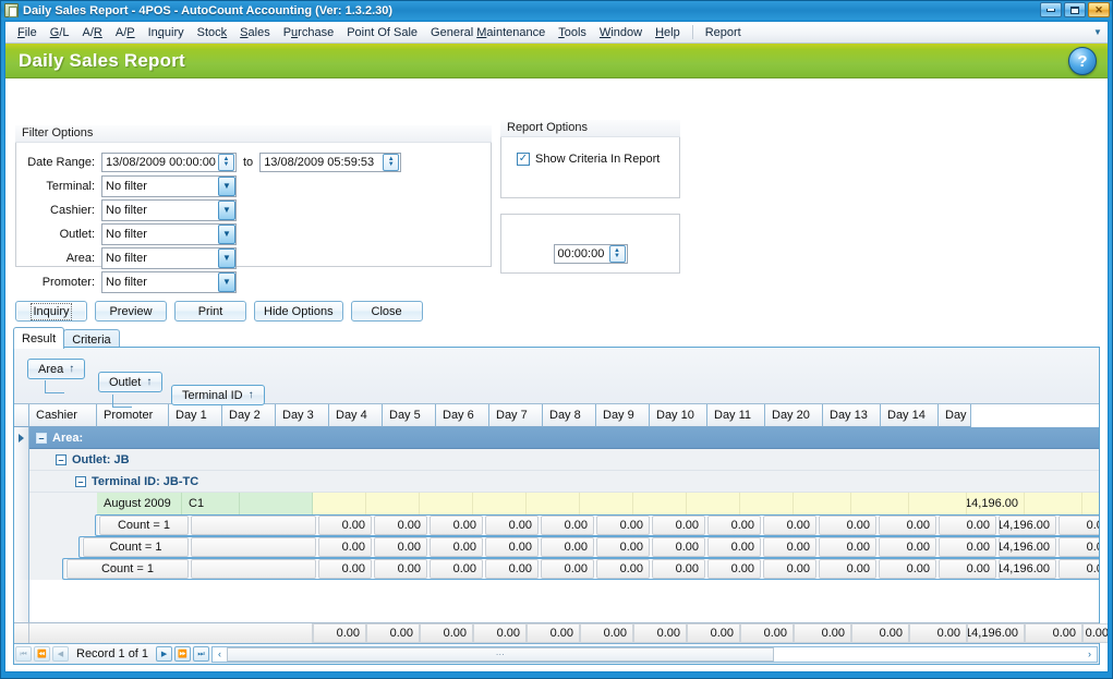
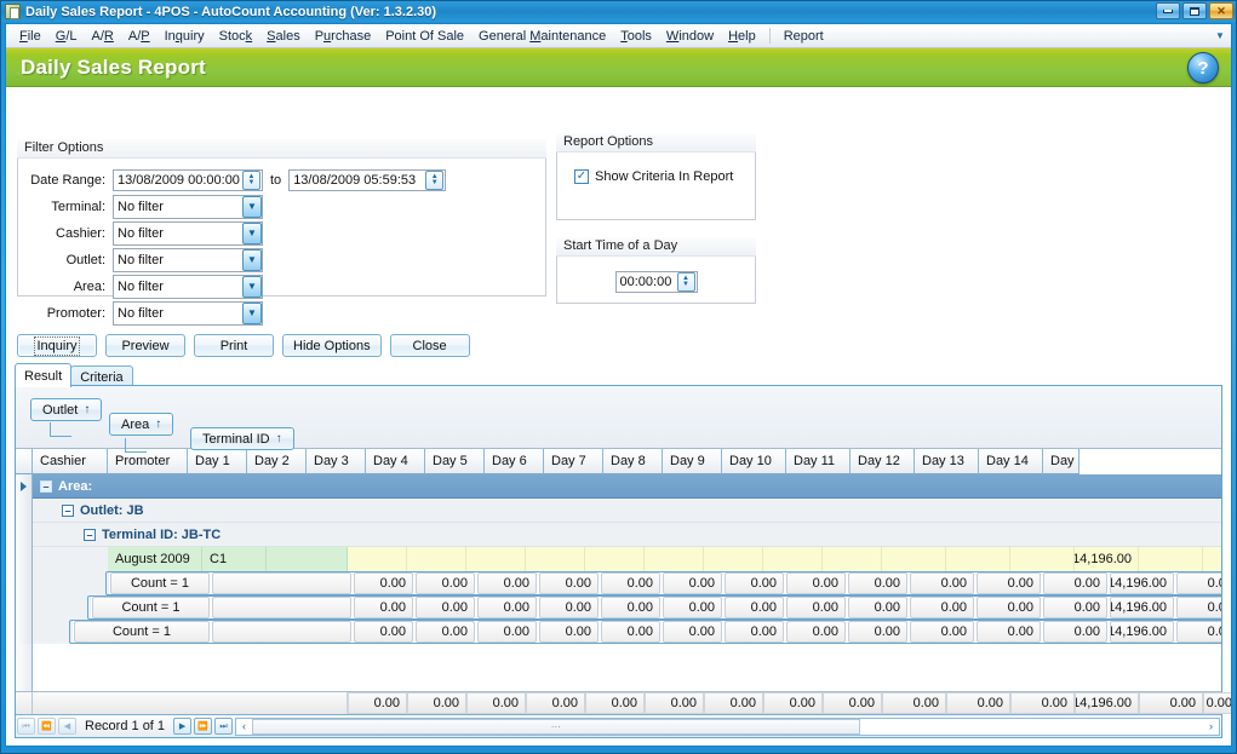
  Daily Sales Report - 4POS - AutoCount Accounting (Ver: 1.3.2.30)
  ✕
  File
  G/L
  A/R
  A/P
  Inquiry
  Stock
  Sales
  Purchase
  Point Of Sale
  General Maintenance
  Tools
  Window
  Help
  Report
  ▼
  Daily Sales Report
  ?
  Filter Options
  Date Range:
  13/08/2009 00:00:00
  to
  13/08/2009 05:59:53
  Terminal:
  No filter
  ▼
  Cashier:
  No filter
  ▼
  Outlet:
  No filter
  ▼
  Area:
  No filter
  ▼
  Promoter:
  No filter
  ▼
  Report Options
  ✓
  Show Criteria In Report
+ Start Time of a Day
  00:00:00
  Inquiry
  Preview
  Print
  Hide Options
  Close
  Result
  Criteria
- Area
+ Outlet
  ↑
- Outlet
+ Area
  ↑
  Terminal ID
  ↑
  Cashier
  Promoter
  Day 1
  Day 2
  Day 3
  Day 4
  Day 5
  Day 6
  Day 7
  Day 8
  Day 9
  Day 10
  Day 11
- Day 20
+ Day 12
  Day 13
  Day 14
  Day
  –
  Area:
  –
  Outlet: JB
  –
  Terminal ID: JB-TC
  August 2009
  C1
  14,196.00
  Count = 1
  0.00
  0.00
  0.00
  0.00
  0.00
  0.00
  0.00
  0.00
  0.00
  0.00
  0.00
  0.00
  14,196.00
  Count = 1
  0.00
  0.00
  0.00
  0.00
  0.00
  0.00
  0.00
  0.00
  0.00
  0.00
  0.00
  0.00
  14,196.00
  Count = 1
  0.00
  0.00
  0.00
  0.00
  0.00
  0.00
  0.00
  0.00
  0.00
  0.00
  0.00
  0.00
  14,196.00
  0.00
  0.00
  0.00
  0.00
  0.00
  0.00
  0.00
  0.00
  0.00
  0.00
  0.00
  0.00
  14,196.00
  0.00
  0.00
  Record 1 of 1
  ‹
  ⋯
  ›
